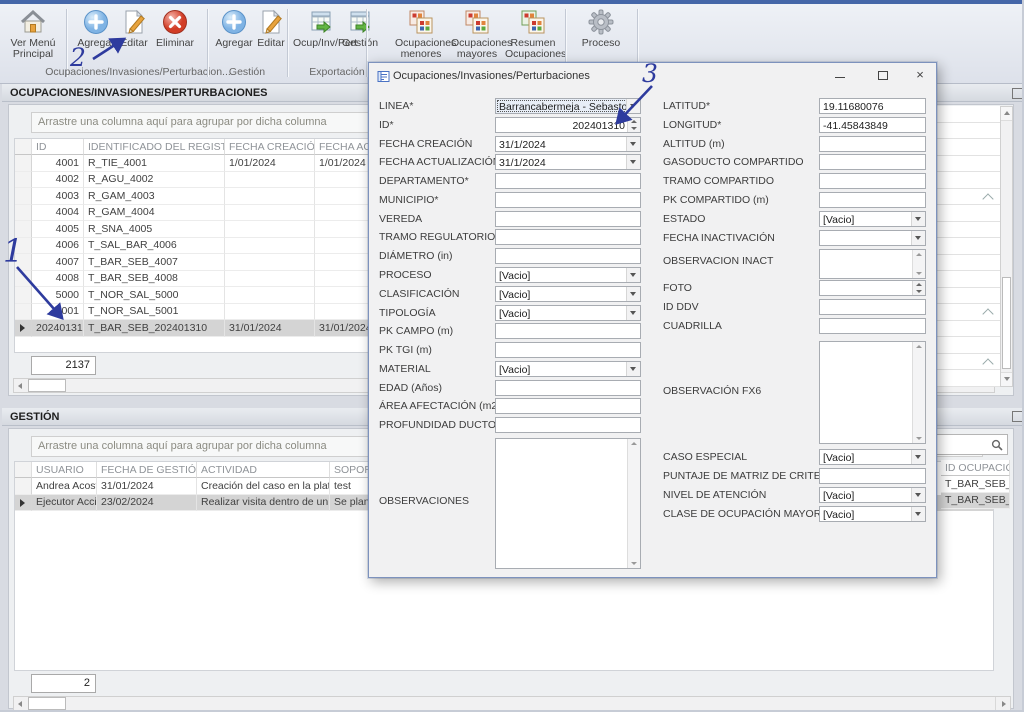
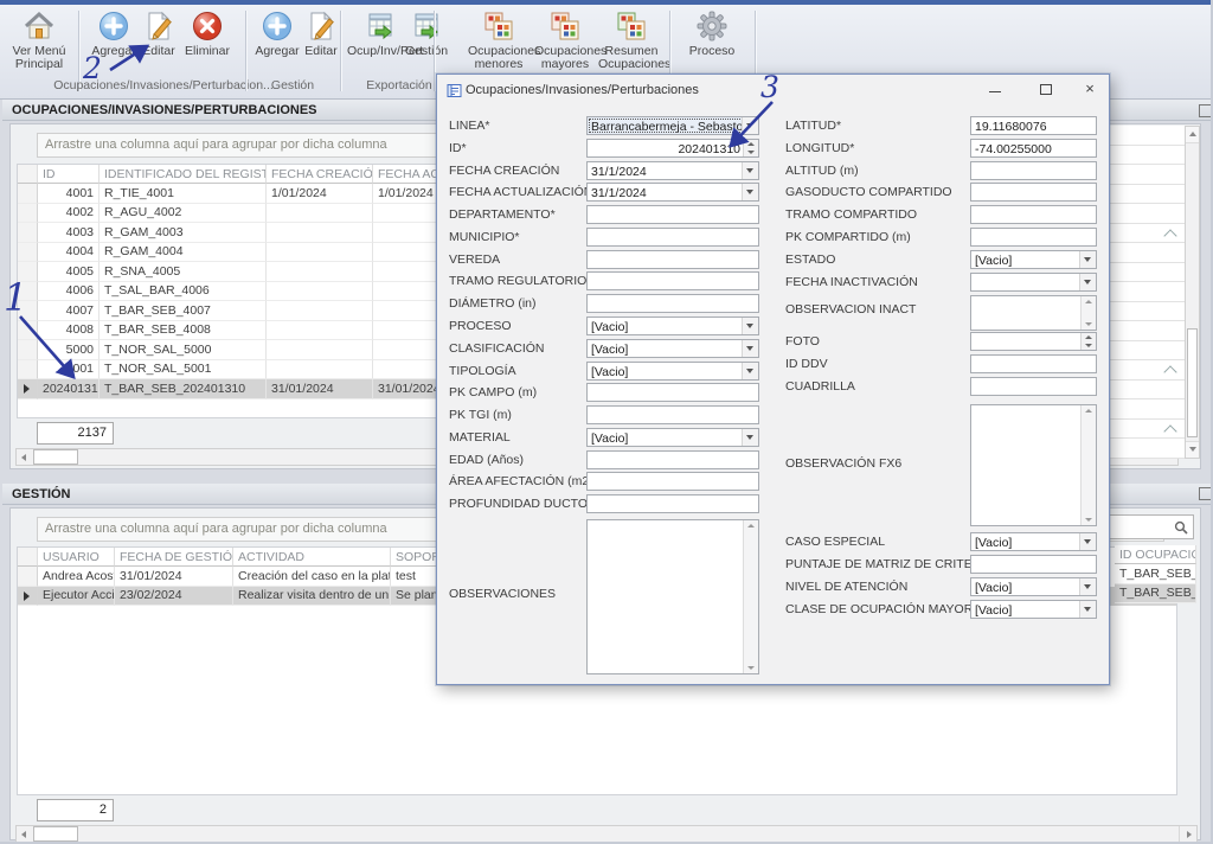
  Ver Menú Principal
  Agregar
  Editar
  Eliminar
  Ocupaciones/Invasiones/Perturbacion...
  Agregar
  Editar
  Gestión
  Ocup/Inv/Pert
  Gestón
  Exportación
  Ocupaciones menores
  Ocupaciones mayores
  Resumen Ocupaciones
  Proceso
  OCUPACIONES/INVASIONES/PERTURBACIONES
  Arrastre una columna aquí para agrupar por dicha columna
  ID
  IDENTIFICADO DEL REGIST
  FECHA CREACIÓ
  4001
  R_TIE_4001
  1/01/2024
  1/01/2024
  4002
  R_AGU_4002
  4003
  R_GAM_4003
  4004
  R_GAM_4004
  4005
  R_SNA_4005
  4006
  T_SAL_BAR_4006
  4007
  T_BAR_SEB_4007
  4008
  T_BAR_SEB_4008
  5000
  T_NOR_SAL_5000
  5001
  T_NOR_SAL_5001
  20240131
  T_BAR_SEB_202401310
  31/01/2024
  31/01/202
  2137
  GESTIÓN
  Arrastre una columna aquí para agrupar por dicha columna
  USUARIO
  FECHA DE GESTIÓ
  ACTIVIDAD
  Andrea Acos
  31/01/2024
  Creación del caso en la plat
  test
  Ejecutor Acci
  23/02/2024
  Realizar visita dentro de un
  Se plan
  2
  ID OCUPACIÓ
  T_BAR_SEB_
  T_BAR_SEB_
  Ocupaciones/Invasiones/Perturbaciones
  ×
  LINEA*
  Barrancabermeja - Sebasto
  ID*
  202401310
  FECHA CREACIÓN
  31/1/2024
  FECHA ACTUALIZACIÓ
  31/1/2024
  DEPARTAMENTO*
  MUNICIPIO*
  VEREDA
  TRAMO REGULATORIO
  DIÁMETRO (in)
  PROCESO
  [Vacio]
  CLASIFICACIÓN
  [Vacio]
  TIPOLOGÍA
  [Vacio]
  PK CAMPO (m)
  PK TGI (m)
  MATERIAL
  [Vacio]
  EDAD (Años)
  ÁREA AFECTACIÓN (m
  PROFUNDIDAD DUCTO
  OBSERVACIONES
  LATITUD*
  19.11680076
  LONGITUD*
- -41.45843849
+ -74.00255000
  ALTITUD (m)
  GASODUCTO COMPARTIDO
  TRAMO COMPARTIDO
  PK COMPARTIDO (m)
  ESTADO
  [Vacio]
  FECHA INACTIVACIÓN
  OBSERVACION INACT
  FOTO
  ID DDV
  CUADRILLA
  OBSERVACIÓN FX6
  CASO ESPECIAL
  [Vacio]
  PUNTAJE DE MATRIZ DE CRITE
  NIVEL DE ATENCIÓN
  [Vacio]
  CLASE DE OCUPACIÓN MAYOR
  [Vacio]
  1
  2
  3
